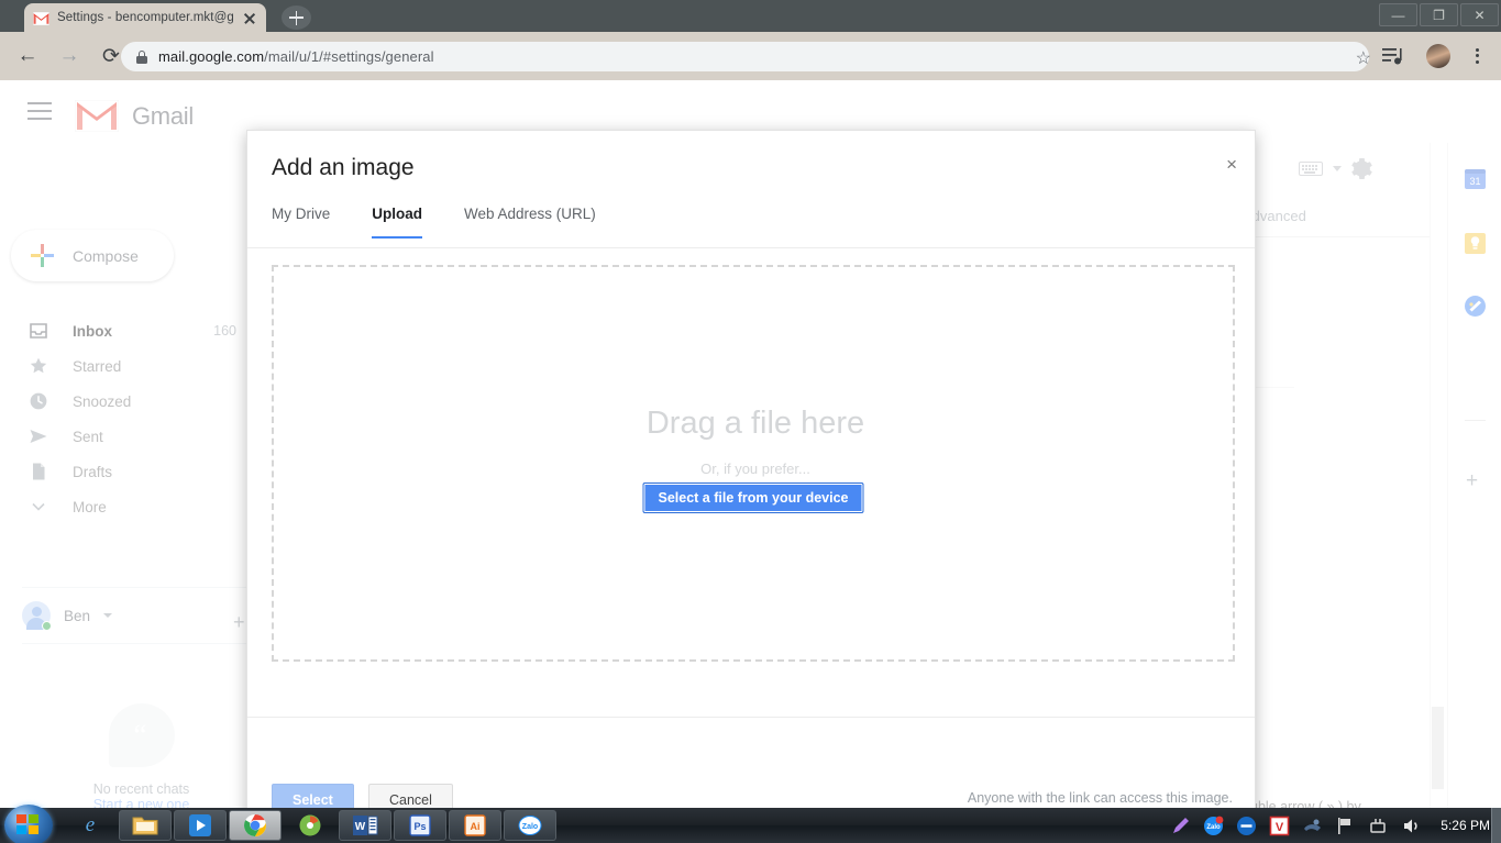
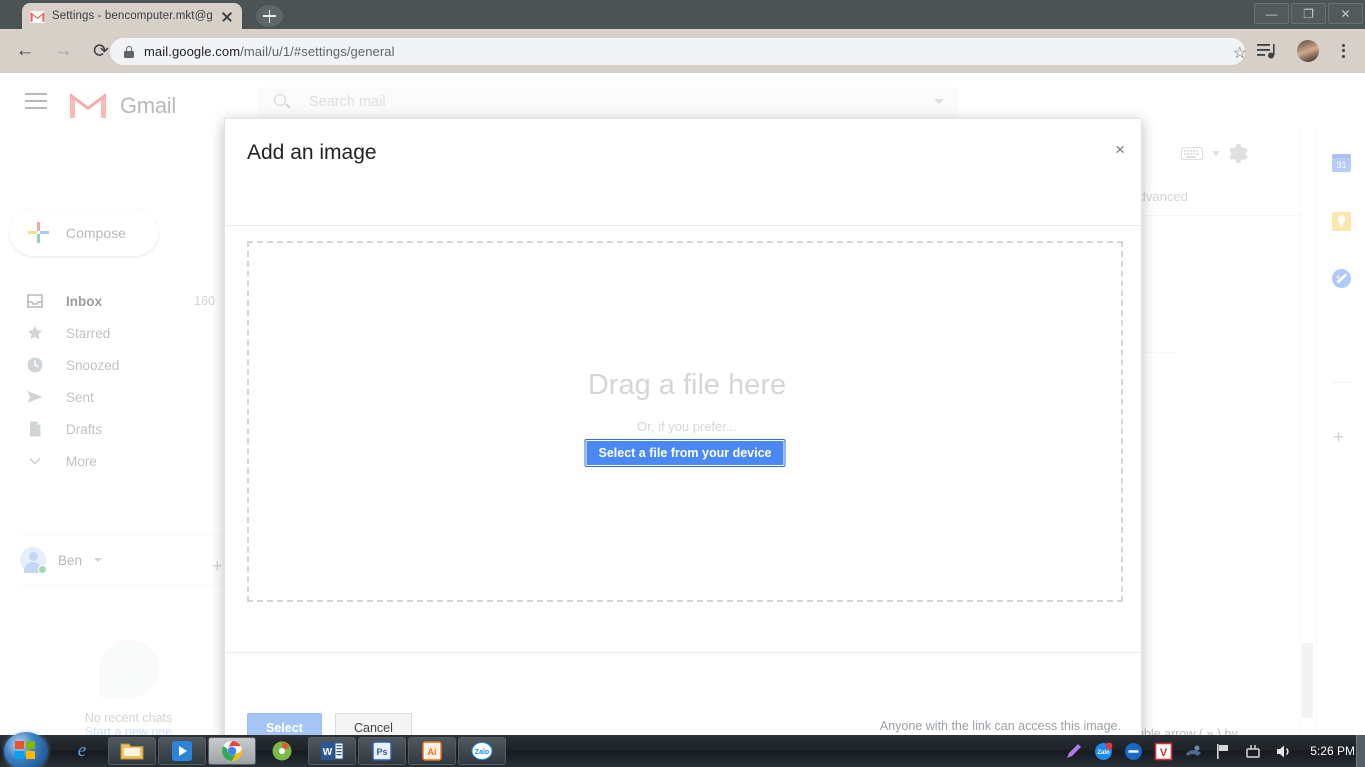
  Settings - bencomputer.mkt@g
  —
  ❐
  ✕
  ←
  →
  ⟳
  mail.google.com/mail/u/1/#settings/general
  ☆
  Gmail
+ Search mail
  Compose
  Inbox
  160
  Starred
  Snoozed
  Sent
  Drafts
  More
  Ben
  +
  No recent chats
  Start a new one
  dvanced
  ble arrow ( » ) by
  31
  +
  Add an image
  ×
- My Drive
- Upload
- Web Address (URL)
  Drag a file here
  Or, if you prefer...
  Select a file from your device
  Select
  Cancel
  Anyone with the link can access this image.
  e
  W
  Ps
  Ai
  V
  5:26 PM
